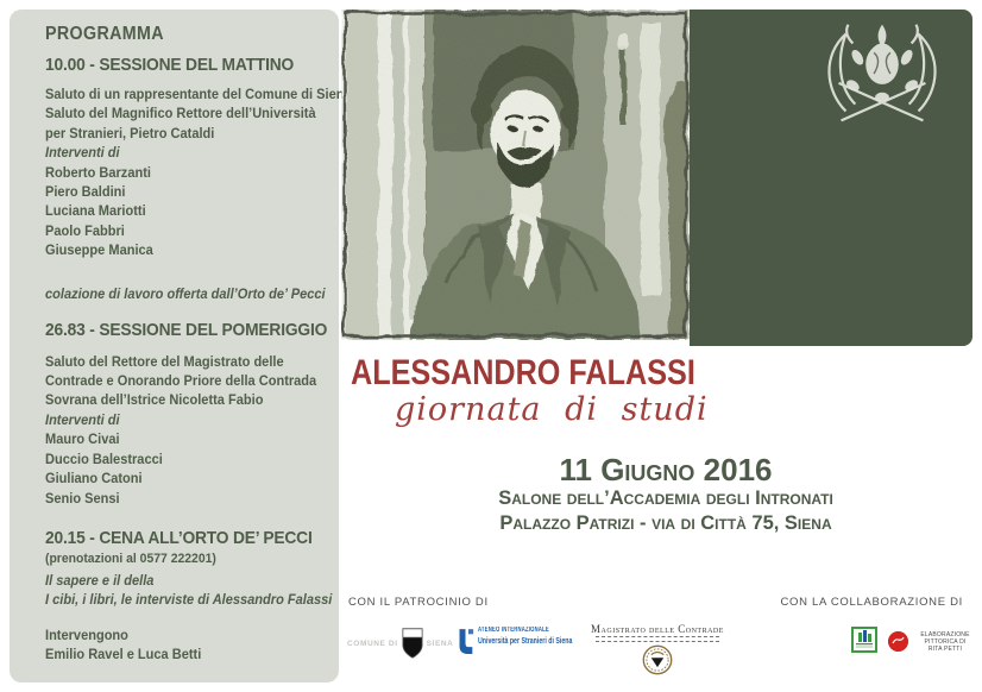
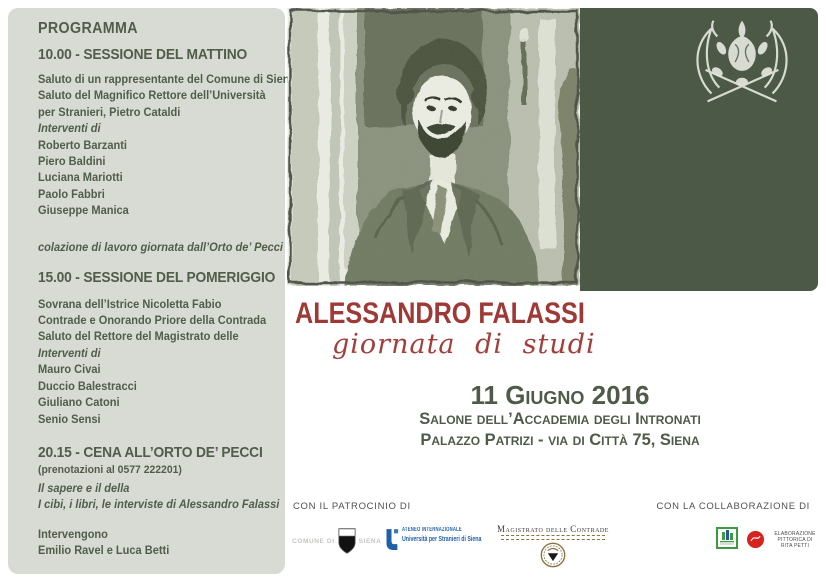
  PROGRAMMA
  10.00 - SESSIONE DEL MATTINO
  Saluto di un rappresentante del Comune di Sie
  Saluto del Magnifico Rettore dell’Università
  per Stranieri, Pietro Cataldi
  Interventi di
  Roberto Barzanti
  Piero Baldini
  Luciana Mariotti
  Paolo Fabbri
  Giuseppe Manica
- colazione di lavoro offerta dall’Orto de’ Pecci
+ colazione di lavoro giornata dall’Orto de’ Pecci
- 26.83 - SESSIONE DEL POMERIGGIO
+ 15.00 - SESSIONE DEL POMERIGGIO
- Saluto del Rettore del Magistrato delle
+ Sovrana dell’Istrice Nicoletta Fabio
  Contrade e Onorando Priore della Contrada
- Sovrana dell’Istrice Nicoletta Fabio
+ Saluto del Rettore del Magistrato delle
  Interventi di
  Mauro Civai
  Duccio Balestracci
  Giuliano Catoni
  Senio Sensi
  20.15 - CENA ALL’ORTO DE’ PECCI
  (prenotazioni al 0577 222201)
  Il sapere e il della
  I cibi, i libri, le interviste di Alessandro Falassi
  Intervengono
  Emilio Ravel e Luca Betti
  ALESSANDRO FALASSI
  giornata di studi
  11 Giugno 2016
  Salone dell’Accademia degli Intronati
  Palazzo Patrizi - via di Città 75, Siena
  CON IL PATROCINIO DI
  CON LA COLLABORAZIONE DI
  Università per Stranieri di Siena
  Magistrato delle Contrade
